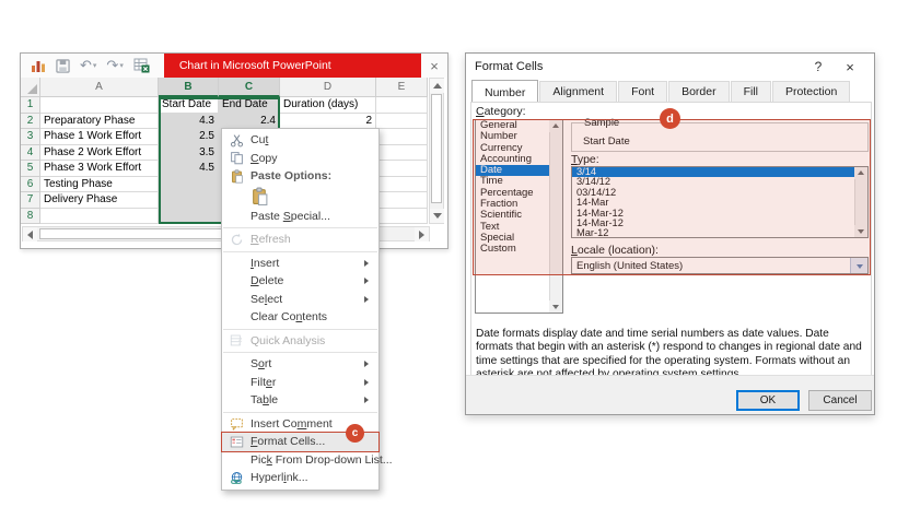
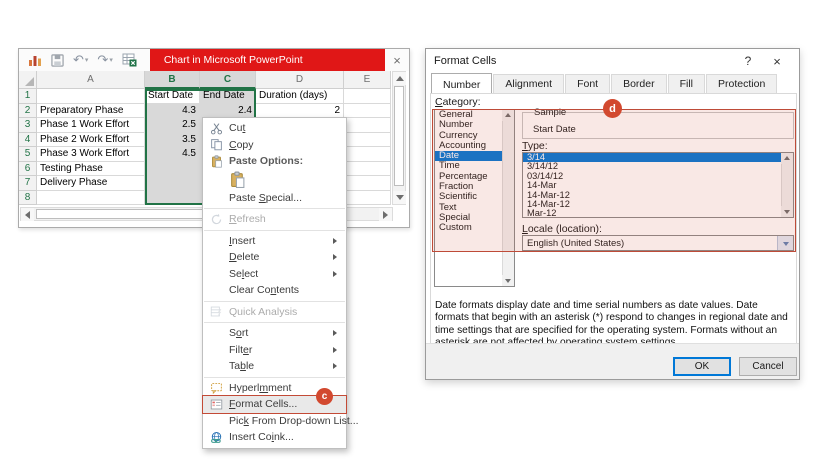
  ↶
  ▾
  ↷
  ▾
  Chart in Microsoft PowerPoint
  ×
  A
  B
  C
  D
  E
  1
  Start Date
  End Date
  Duration (days)
  2
  Preparatory Phase
  4.3
  2.4
  2
  3
  Phase 1 Work Effort
  2.5
  4
  Phase 2 Work Effort
  3.5
  5
  Phase 3 Work Effort
  4.5
  6
  Testing Phase
  7
  Delivery Phase
  8
  Cut
  Copy
  Paste Options:
  Paste Special...
  Refresh
  Insert
  Delete
  Select
  Clear Contents
  Quick Analysis
  Sort
  Filter
  Table
- Insert Comment
+ Hyperlmment
  Format Cells...
  c
  Pick From Drop-down List...
- Hyperlink...
+ Insert Coink...
  Format Cells
  ?
  ×
  Number
  Alignment
  Font
  Border
  Fill
  Protection
  Category:
  General
  Number
  Currency
  Accounting
  Date
  Time
  Percentage
  Fraction
  Scientific
  Text
  Special
  Custom
  Sample
  Start Date
  Type:
  3/14
  3/14/12
  03/14/12
  14-Mar
  14-Mar-12
  14-Mar-12
  Mar-12
  Locale (location):
  English (United States)
  Date formats display date and time serial numbers as date values. Date formats that begin with an asterisk (*) respond to changes in regional date and time settings that are specified for the operating system. Formats without an
  d
  OK
  Cancel
